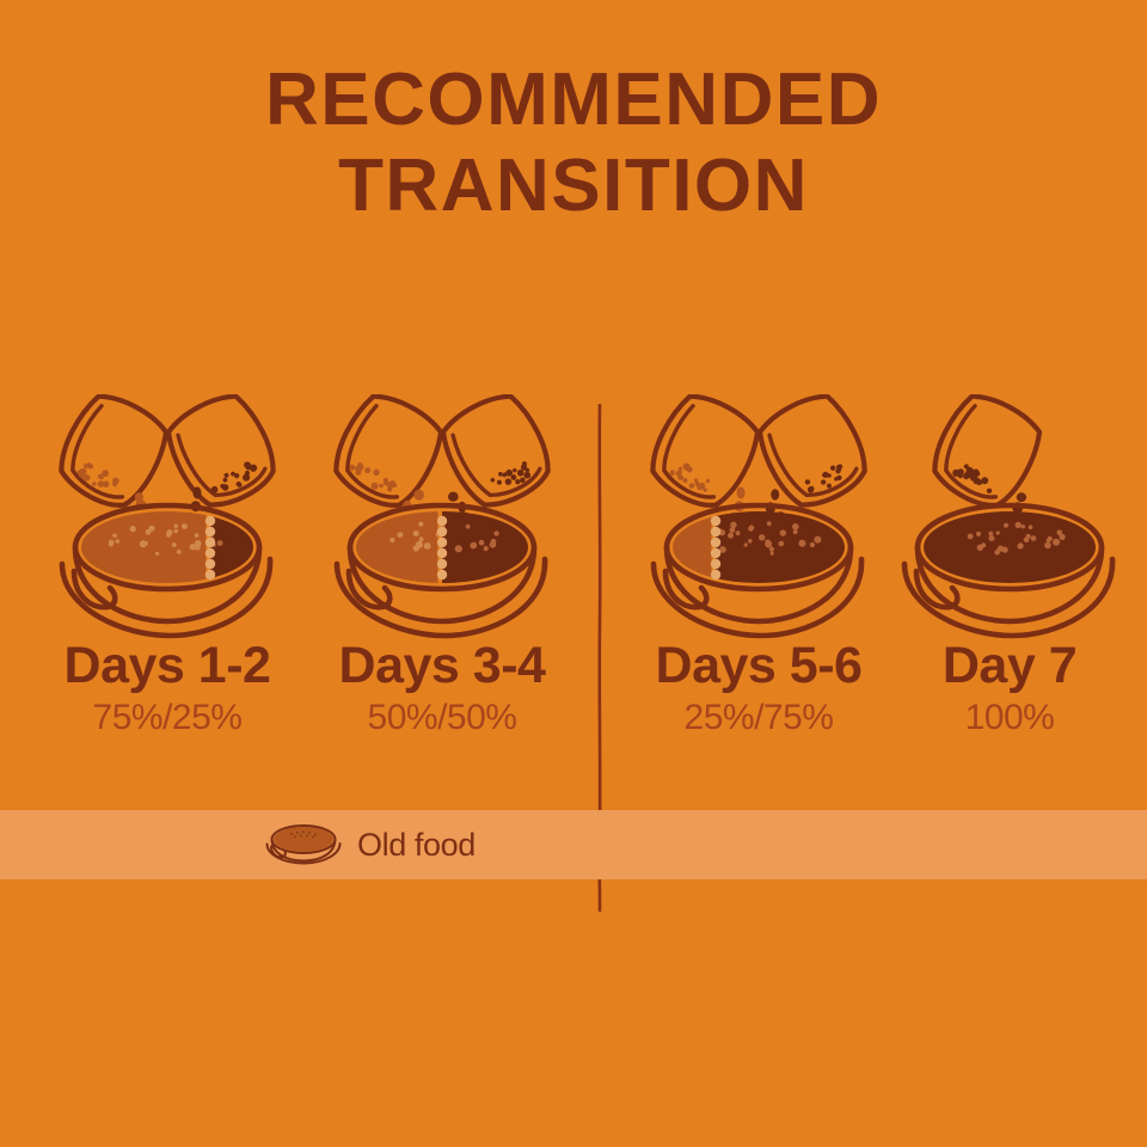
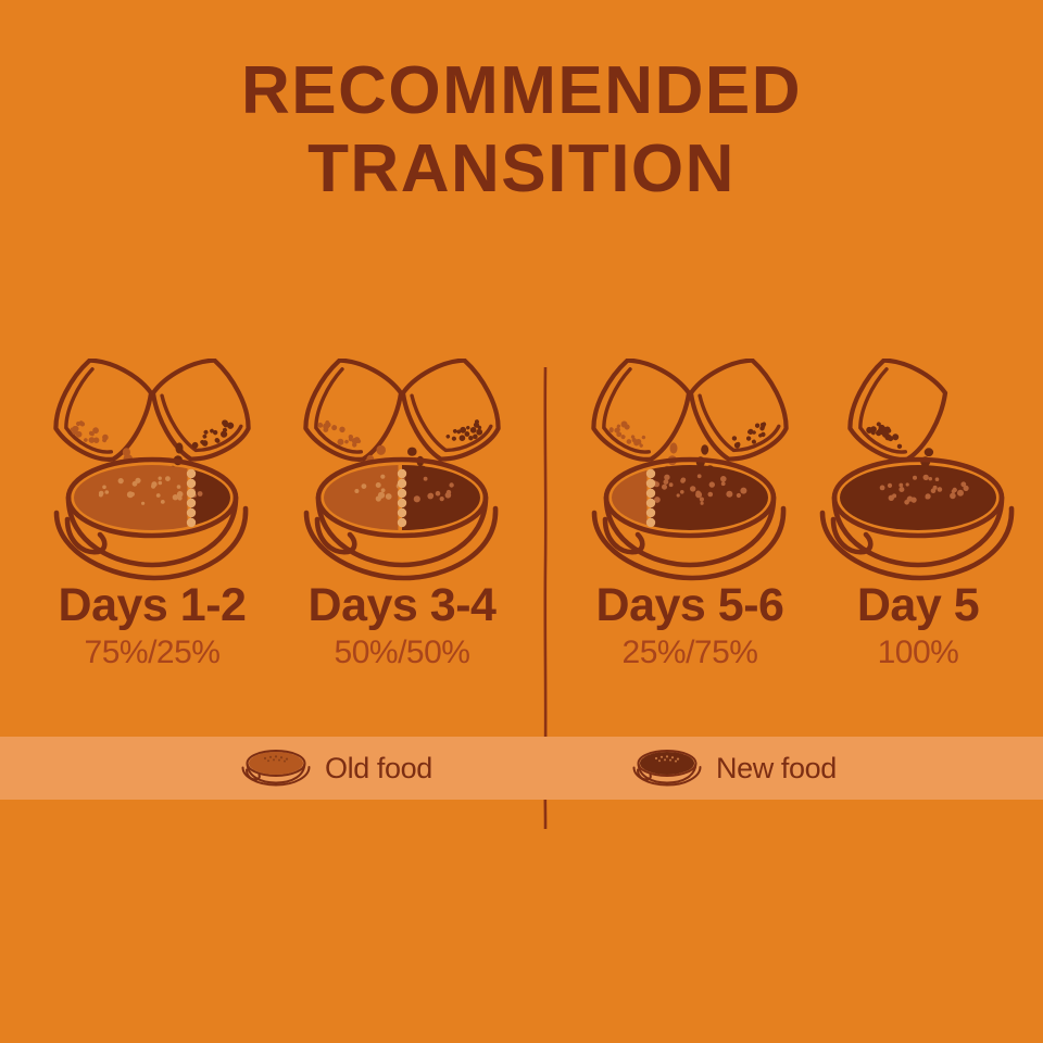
  RECOMMENDED
  TRANSITION
  Days 1-2
  75%/25%
  Days 3-4
  50%/50%
  Days 5-6
  25%/75%
- Day 7
+ Day 5
  100%
  Old food
+ New food
